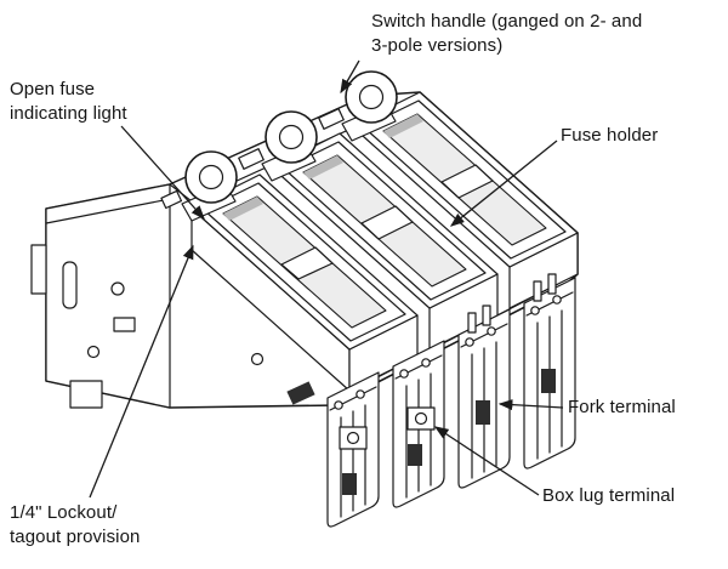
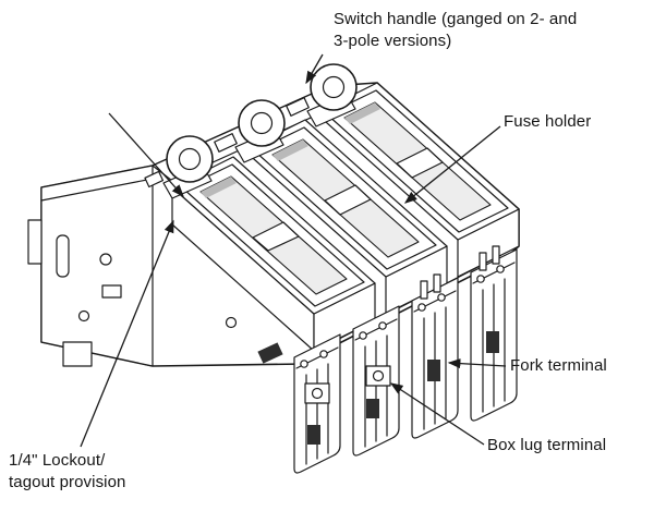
  Switch handle (ganged on 2- and
  3-pole versions)
- Open fuse
- indicating light
  Fuse holder
  Fork terminal
  Box lug terminal
  1/4" Lockout/
  tagout provision
